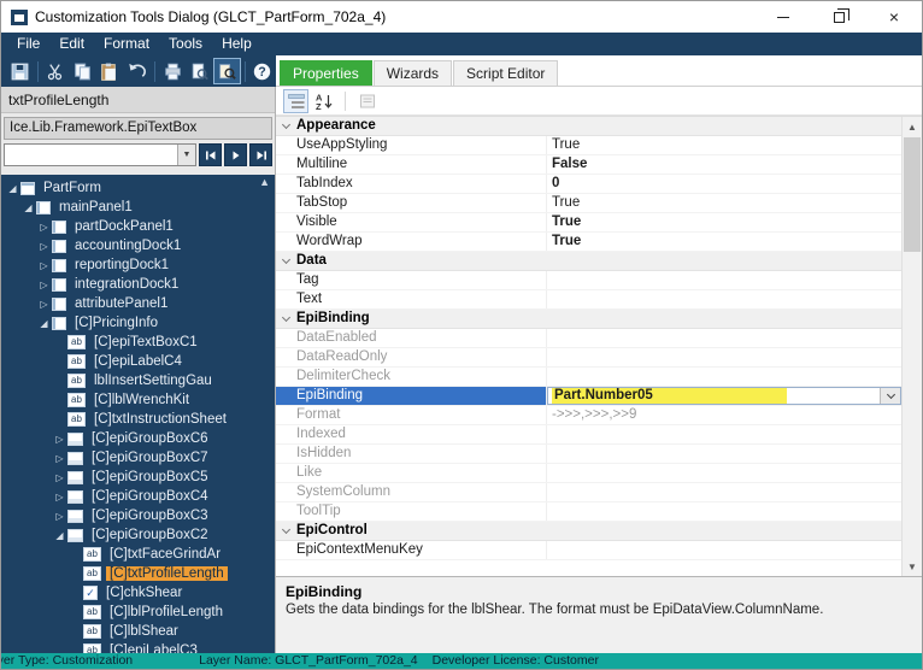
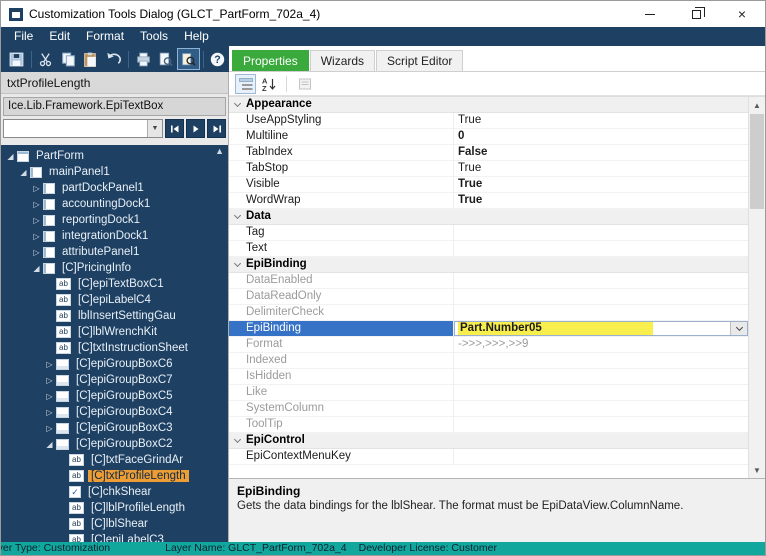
  Customization Tools Dialog (GLCT_PartForm_702a_4)
  File
  Edit
  Format
  Tools
  Help
  ?
  Properties
  Wizards
  Script Editor
  txtProfileLength
  Ice.Lib.Framework.EpiTextBox
  ◢
  PartForm
  ◢
  mainPanel1
  ▷
  partDockPanel1
  ▷
  accountingDock1
  ▷
  reportingDock1
  ▷
  integrationDock1
  ▷
  attributePanel1
  ◢
  [C]PricingInfo
  ab
  [C]epiTextBoxC1
  ab
  [C]epiLabelC4
  ab
  lblInsertSettingGau
  ab
  [C]lblWrenchKit
  ab
  [C]txtInstructionSheet
  ▷
  [C]epiGroupBoxC6
  ▷
  [C]epiGroupBoxC7
  ▷
  [C]epiGroupBoxC5
  ▷
  [C]epiGroupBoxC4
  ▷
  [C]epiGroupBoxC3
  ◢
  [C]epiGroupBoxC2
  ab
  [C]txtFaceGrindAr
  ab
  [C]txtProfileLength
  ✓
  [C]chkShear
  ab
  [C]lblProfileLength
  ab
  [C]lblShear
  ab
  [C]epiLabelC3
  A
  Z
  Appearance
  UseAppStyling
  True
  Multiline
- False
+ 0
  TabIndex
- 0
+ False
  TabStop
  True
  Visible
  True
  WordWrap
  True
  Data
  Tag
  Text
  EpiBinding
  DataEnabled
  DataReadOnly
  DelimiterCheck
  EpiBinding
  Part.Number05
  Format
  ->>>,>>>,>>9
  Indexed
  IsHidden
  Like
  SystemColumn
  ToolTip
  EpiControl
  EpiContextMenuKey
  EpiBinding
  Gets the data bindings for the lblShear. The format must be EpiDataView.ColumnName.
  yer Type: Customization
  Layer Name: GLCT_PartForm_702a_4
  Developer License: Customer
